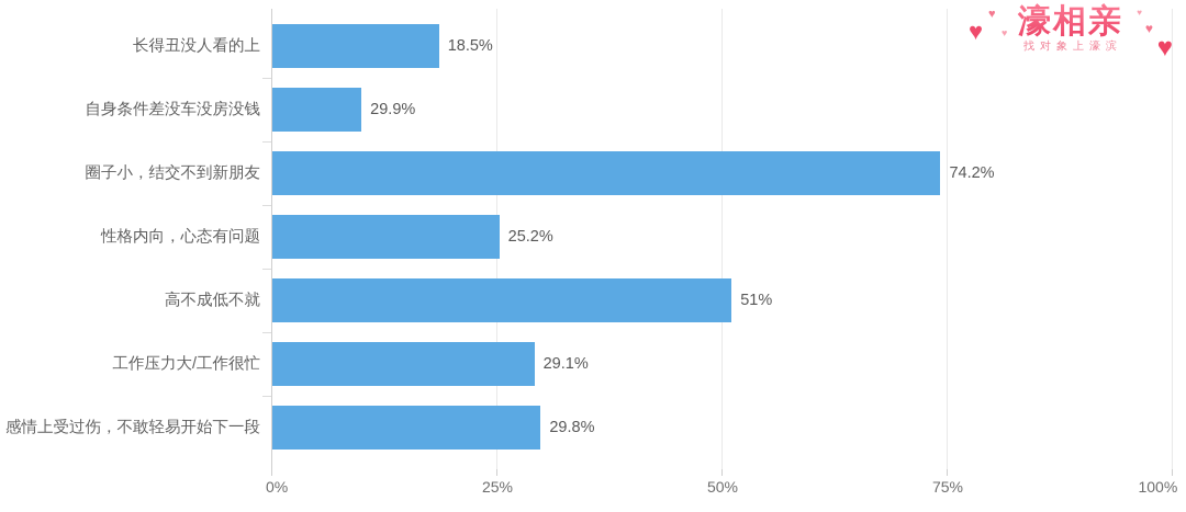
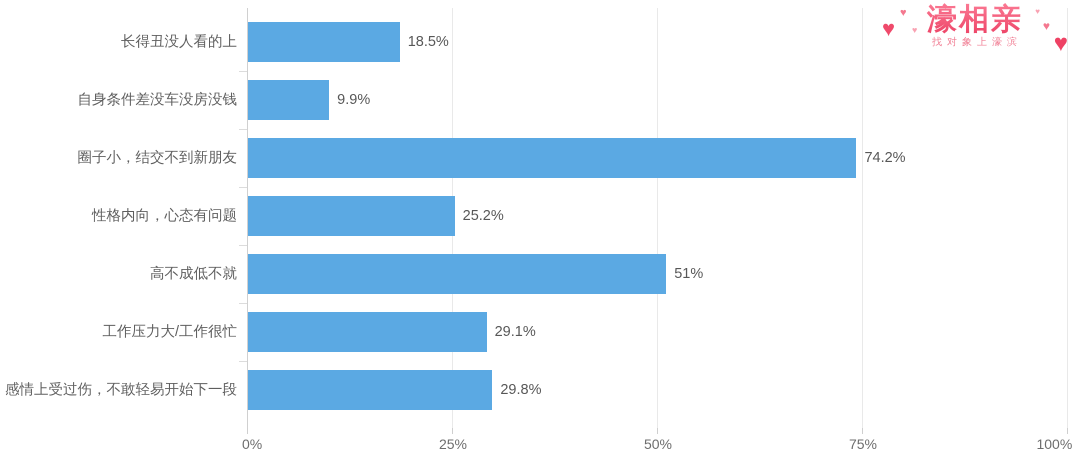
  ♥
  濠相亲
  找对象上濠滨
  0%
  25%
  50%
  75%
  100%
  长得丑没人看的上
  18.5%
  自身条件差没车没房没钱
- 29.9%
+ 9.9%
  圈子小，结交不到新朋友
  74.2%
  性格内向，心态有问题
  25.2%
  高不成低不就
  51%
  工作压力大/工作很忙
  29.1%
  感情上受过伤，不敢轻易开始下一段
  29.8%
